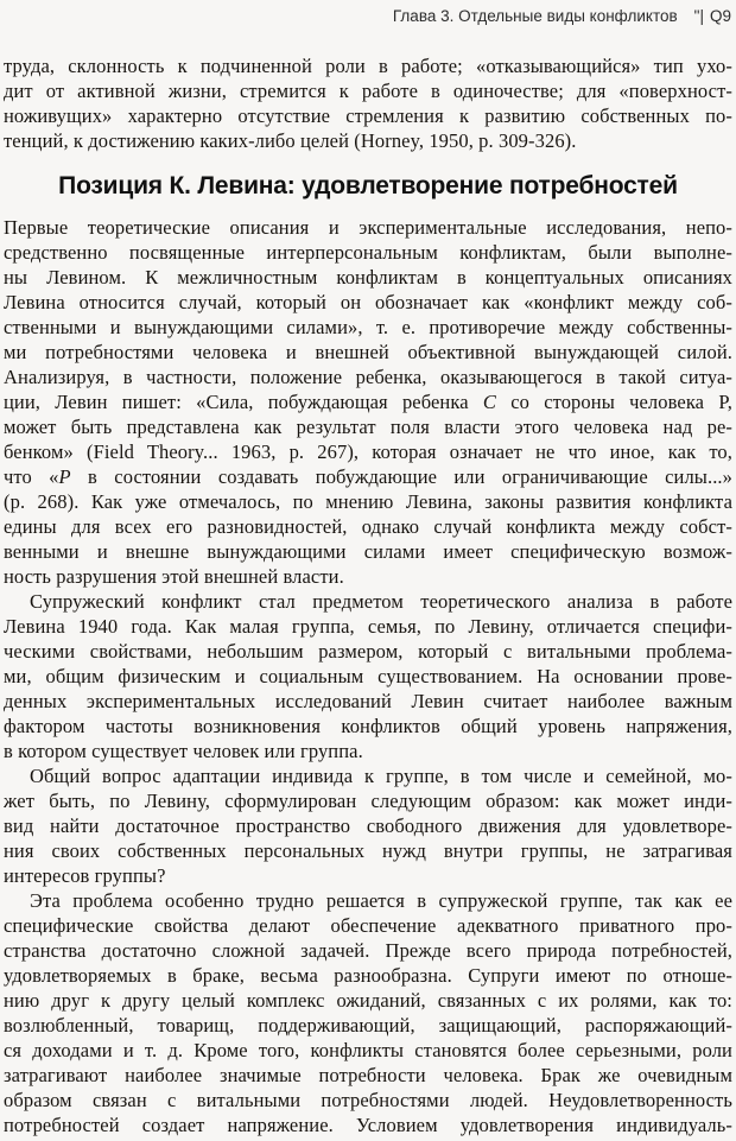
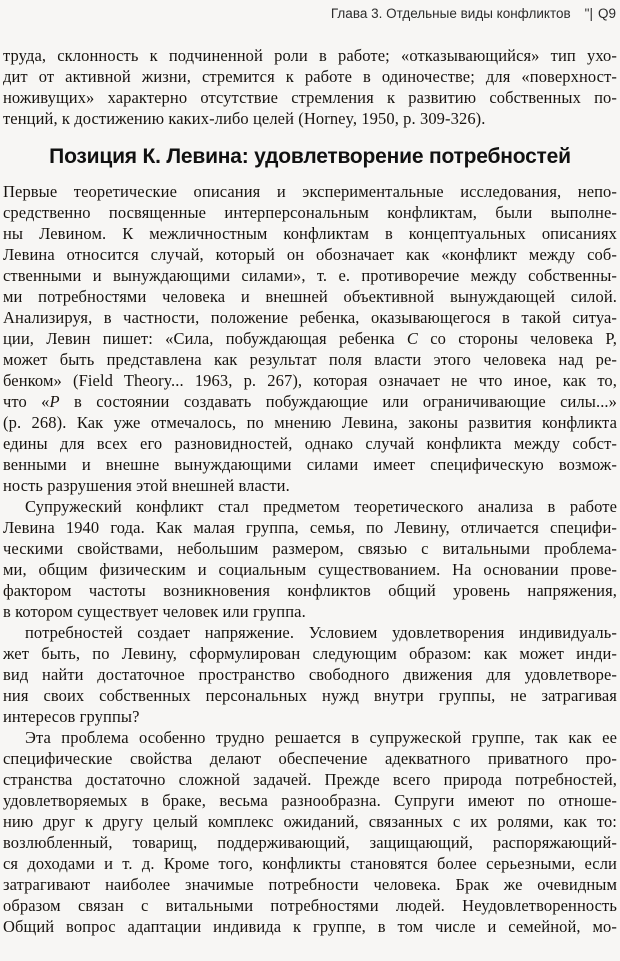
  Глава 3. Отдельные виды конфликтов
  "|
  Q9
  труда, склонность к подчиненной роли в работе; «отказывающийся» тип ухо-
  дит от активной жизни, стремится к работе в одиночестве; для «поверхност-
  ноживущих» характерно отсутствие стремления к развитию собственных по-
  тенций, к достижению каких-либо целей (Horney, 1950, p. 309-326).
  Позиция К. Левина: удовлетворение потребностей
  Первые теоретические описания и экспериментальные исследования, непо-
  средственно посвященные интерперсональным конфликтам, были выполне-
  ны Левином. К межличностным конфликтам в концептуальных описаниях
  Левина относится случай, который он обозначает как «конфликт между соб-
  ственными и вынуждающими силами», т. е. противоречие между собственны-
  ми потребностями человека и внешней объективной вынуждающей силой.
  Анализируя, в частности, положение ребенка, оказывающегося в такой ситуа-
  ции, Левин пишет: «Сила, побуждающая ребенка C со стороны человека P,
  может быть представлена как результат поля власти этого человека над ре-
  бенком» (Field Theory... 1963, p. 267), которая означает не что иное, как то,
  что «P в состоянии создавать побуждающие или ограничивающие силы...»
  (p. 268). Как уже отмечалось, по мнению Левина, законы развития конфликта
  едины для всех его разновидностей, однако случай конфликта между собст-
  венными и внешне вынуждающими силами имеет специфическую возмож-
  ность разрушения этой внешней власти.
  Супружеский конфликт стал предметом теоретического анализа в работе
  Левина 1940 года. Как малая группа, семья, по Левину, отличается специфи-
- ческими свойствами, небольшим размером, который с витальными проблема-
+ ческими свойствами, небольшим размером, связью с витальными проблема-
  ми, общим физическим и социальным существованием. На основании прове-
- денных экспериментальных исследований Левин считает наиболее важным
  фактором частоты возникновения конфликтов общий уровень напряжения,
  в котором существует человек или группа.
- Общий вопрос адаптации индивида к группе, в том числе и семейной, мо-
+ потребностей создает напряжение. Условием удовлетворения индивидуаль-
  жет быть, по Левину, сформулирован следующим образом: как может инди-
  вид найти достаточное пространство свободного движения для удовлетворе-
  ния своих собственных персональных нужд внутри группы, не затрагивая
  интересов группы?
  Эта проблема особенно трудно решается в супружеской группе, так как ее
  специфические свойства делают обеспечение адекватного приватного про-
  странства достаточно сложной задачей. Прежде всего природа потребностей,
  удовлетворяемых в браке, весьма разнообразна. Супруги имеют по отноше-
  нию друг к другу целый комплекс ожиданий, связанных с их ролями, как то:
  возлюбленный, товарищ, поддерживающий, защищающий, распоряжающий-
- ся доходами и т. д. Кроме того, конфликты становятся более серьезными, роли
+ ся доходами и т. д. Кроме того, конфликты становятся более серьезными, если
  затрагивают наиболее значимые потребности человека. Брак же очевидным
  образом связан с витальными потребностями людей. Неудовлетворенность
- потребностей создает напряжение. Условием удовлетворения индивидуаль-
+ Общий вопрос адаптации индивида к группе, в том числе и семейной, мо-
